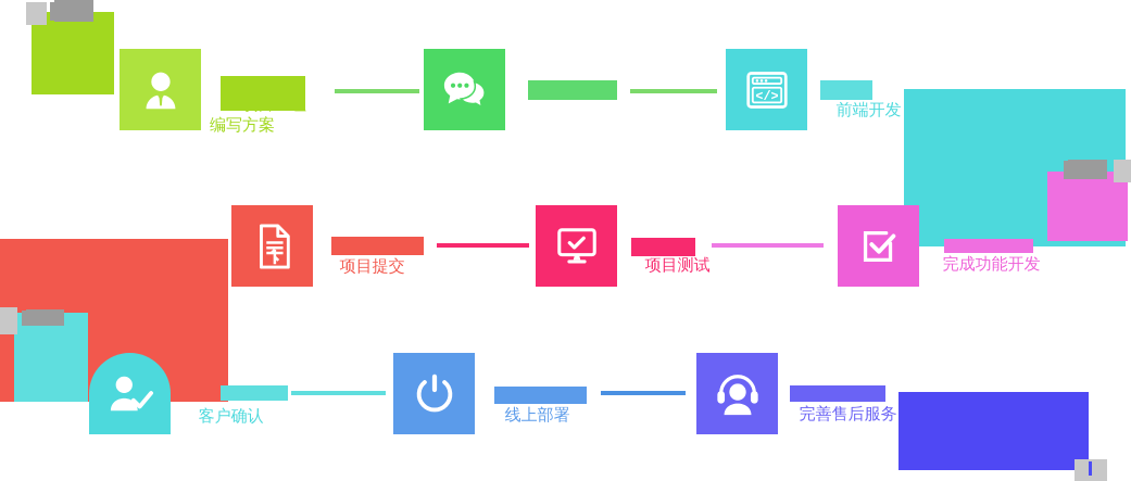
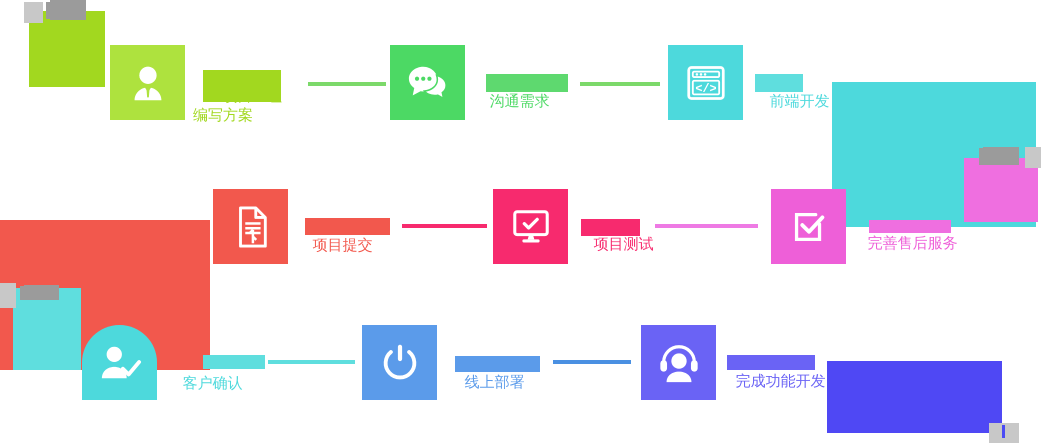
  编写方案
+ 沟通需求
  </>
  前端开发
  项目提交
  项目测试
- 完成功能开发
+ 完善售后服务
  客户确认
  线上部署
- 完善售后服务
+ 完成功能开发
